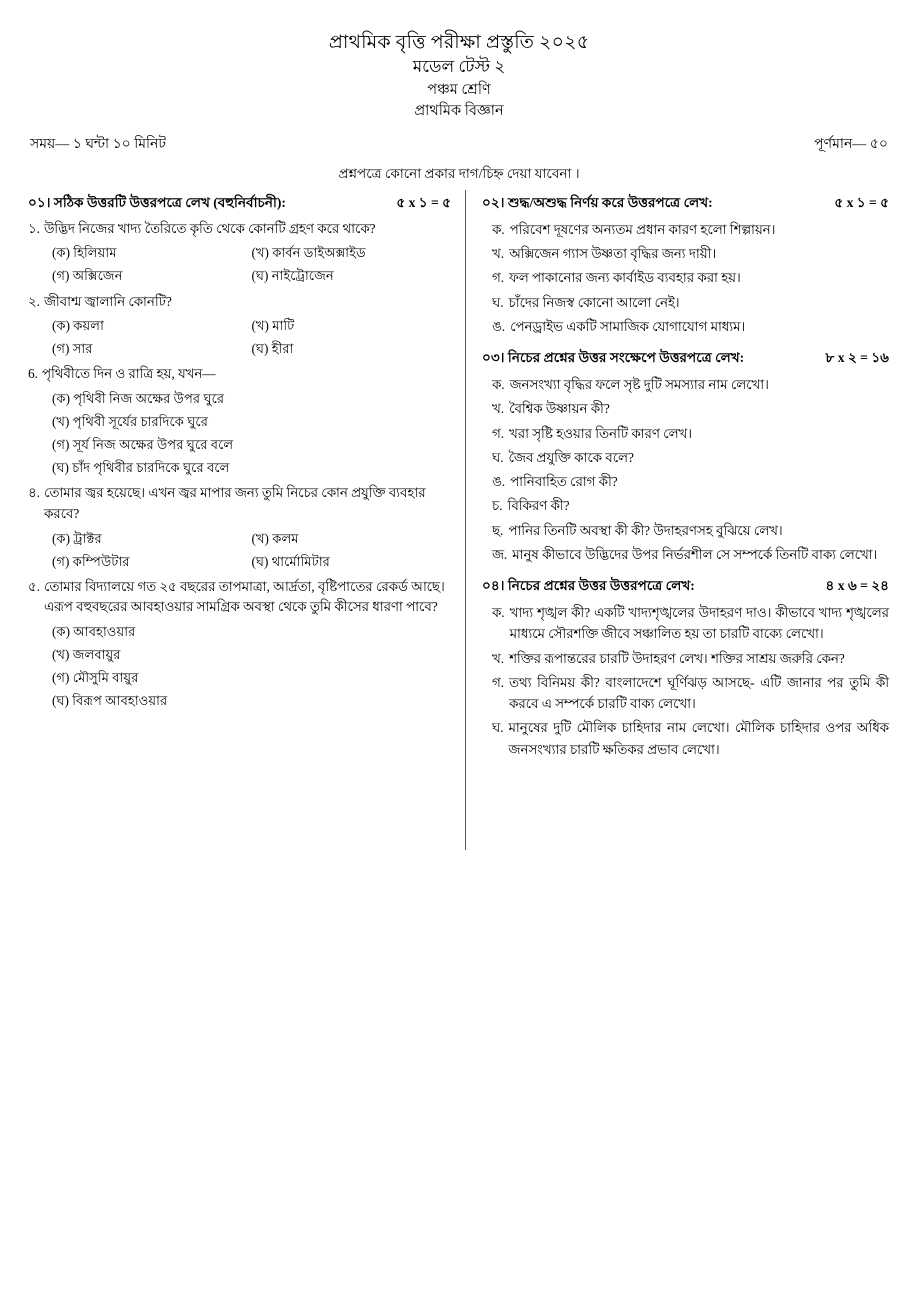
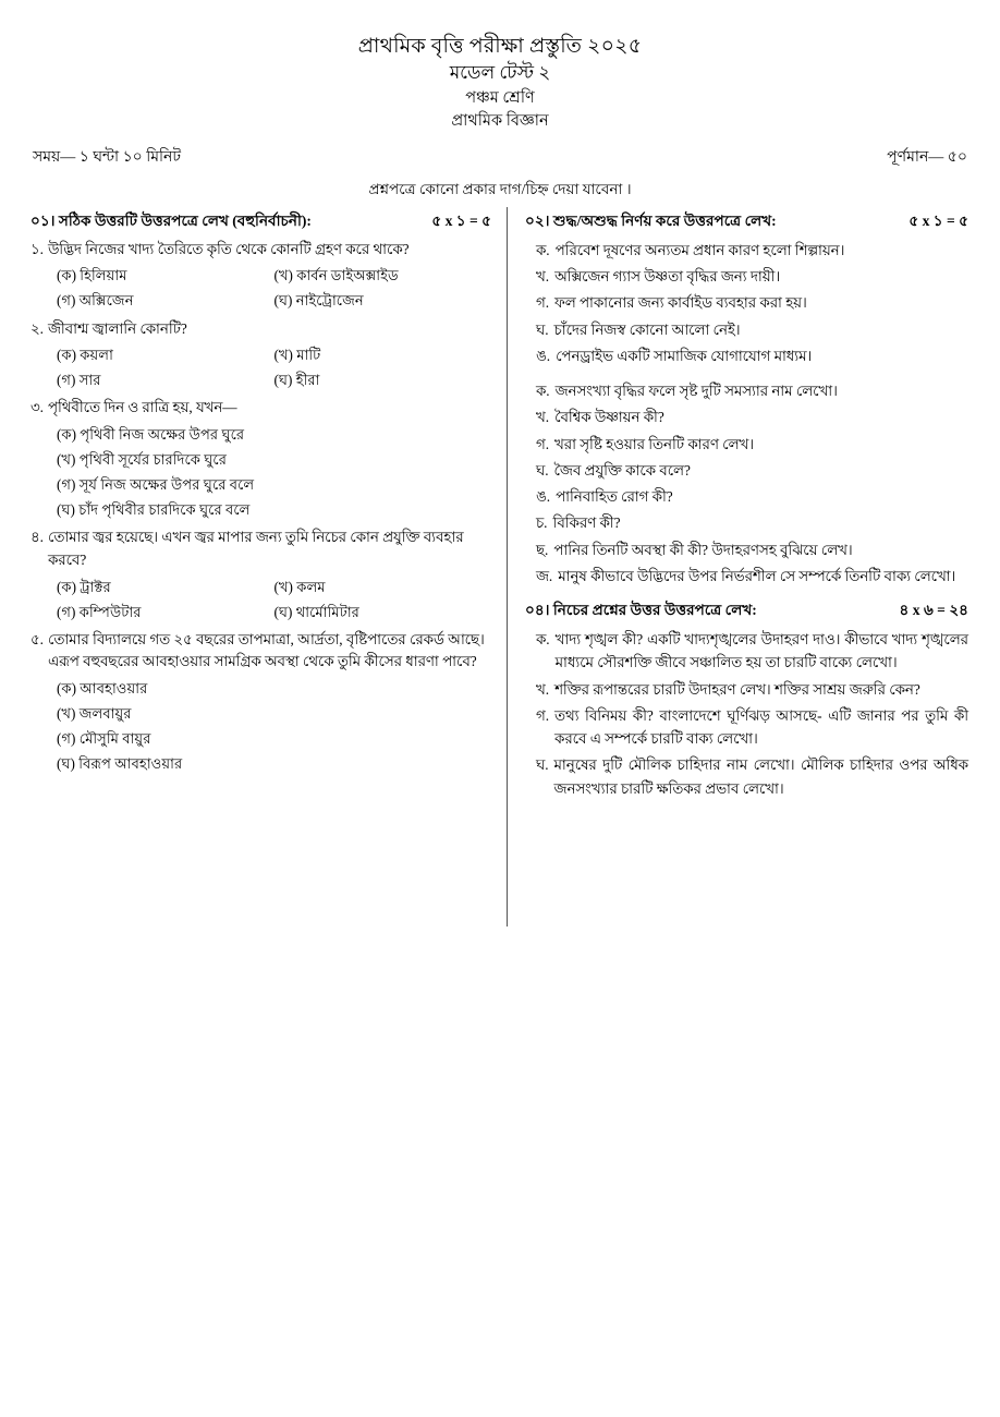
  প্রাথমিক বৃত্তি পরীক্ষা প্রস্তুতি ২০২৫
  মডেল টেস্ট ২
  পঞ্চম শ্রেণি
  প্রাথমিক বিজ্ঞান
  সময়— ১ ঘন্টা ১০ মিনিট
  পূর্ণমান— ৫০
  প্রশ্নপত্রে কোনো প্রকার দাগ/চিহ্ন দেয়া যাবেনা ।
  ০১। সঠিক উত্তরটি উত্তরপত্রে লেখ (বহুনির্বাচনী):
  ৫ x ১ = ৫
  ১.
  উদ্ভিদ নিজের খাদ্য তৈরিতে কৃতি থেকে কোনটি গ্রহণ করে থাকে?
  (ক) হিলিয়াম
  (খ) কার্বন ডাইঅক্সাইড
  (গ) অক্সিজেন
  (ঘ) নাইট্রোজেন
  ২.
  জীবাশ্ম জ্বালানি কোনটি?
  (ক) কয়লা
  (খ) মাটি
  (গ) সার
  (ঘ) হীরা
- 6.
+ ৩.
  পৃথিবীতে দিন ও রাত্রি হয়, যখন—
  (ক) পৃথিবী নিজ অক্ষের উপর ঘুরে
  (খ) পৃথিবী সূর্যের চারদিকে ঘুরে
  (গ) সূর্য নিজ অক্ষের উপর ঘুরে বলে
  (ঘ) চাঁদ পৃথিবীর চারদিকে ঘুরে বলে
  ৪.
  তোমার জ্বর হয়েছে। এখন জ্বর মাপার জন্য তুমি নিচের কোন প্রযুক্তি ব্যবহার করবে?
  (ক) ট্রাক্টর
  (খ) কলম
  (গ) কম্পিউটার
  (ঘ) থার্মোমিটার
  ৫.
  তোমার বিদ্যালয়ে গত ২৫ বছরের তাপমাত্রা, আর্দ্রতা, বৃষ্টিপাতের রেকর্ড আছে। এরূপ বহুবছরের আবহাওয়ার সামগ্রিক অবস্থা থেকে তুমি কীসের ধারণা পাবে?
  (ক) আবহাওয়ার
  (খ) জলবায়ুর
  (গ) মৌসুমি বায়ুর
  (ঘ) বিরূপ আবহাওয়ার
  ০২। শুদ্ধ/অশুদ্ধ নির্ণয় করে উত্তরপত্রে লেখ:
  ৫ x ১ = ৫
  ক.
  পরিবেশ দূষণের অন্যতম প্রধান কারণ হলো শিল্পায়ন।
  খ.
  অক্সিজেন গ্যাস উষ্ণতা বৃদ্ধির জন্য দায়ী।
  গ.
  ফল পাকানোর জন্য কার্বাইড ব্যবহার করা হয়।
  ঘ.
  চাঁদের নিজস্ব কোনো আলো নেই।
  ঙ.
  পেনড্রাইভ একটি সামাজিক যোগাযোগ মাধ্যম।
- ০৩। নিচের প্রশ্নের উত্তর সংক্ষেপে উত্তরপত্রে লেখ:
- ৮ x ২ = ১৬
  ক.
  জনসংখ্যা বৃদ্ধির ফলে সৃষ্ট দুটি সমস্যার নাম লেখো।
  খ.
  বৈশ্বিক উষ্ণায়ন কী?
  গ.
  খরা সৃষ্টি হওয়ার তিনটি কারণ লেখ।
  ঘ.
  জৈব প্রযুক্তি কাকে বলে?
  ঙ.
  পানিবাহিত রোগ কী?
  চ.
  বিকিরণ কী?
  ছ.
  পানির তিনটি অবস্থা কী কী? উদাহরণসহ বুঝিয়ে লেখ।
  জ.
  মানুষ কীভাবে উদ্ভিদের উপর নির্ভরশীল সে সম্পর্কে তিনটি বাক্য লেখো।
  ০৪। নিচের প্রশ্নের উত্তর উত্তরপত্রে লেখ:
  ৪ x ৬ = ২৪
  ক.
  খাদ্য শৃঙ্খল কী? একটি খাদ্যশৃঙ্খলের উদাহরণ দাও। কীভাবে খাদ্য শৃঙ্খলের মাধ্যমে সৌরশক্তি জীবে সঞ্চালিত হয় তা চারটি বাক্যে লেখো।
  খ.
  শক্তির রূপান্তরের চারটি উদাহরণ লেখ। শক্তির সাশ্রয় জরুরি কেন?
  গ.
  তথ্য বিনিময় কী? বাংলাদেশে ঘূর্ণিঝড় আসছে- এটি জানার পর তুমি কী করবে এ সম্পর্কে চারটি বাক্য লেখো।
  ঘ.
  মানুষের দুটি মৌলিক চাহিদার নাম লেখো। মৌলিক চাহিদার ওপর অধিক জনসংখ্যার চারটি ক্ষতিকর প্রভাব লেখো।
